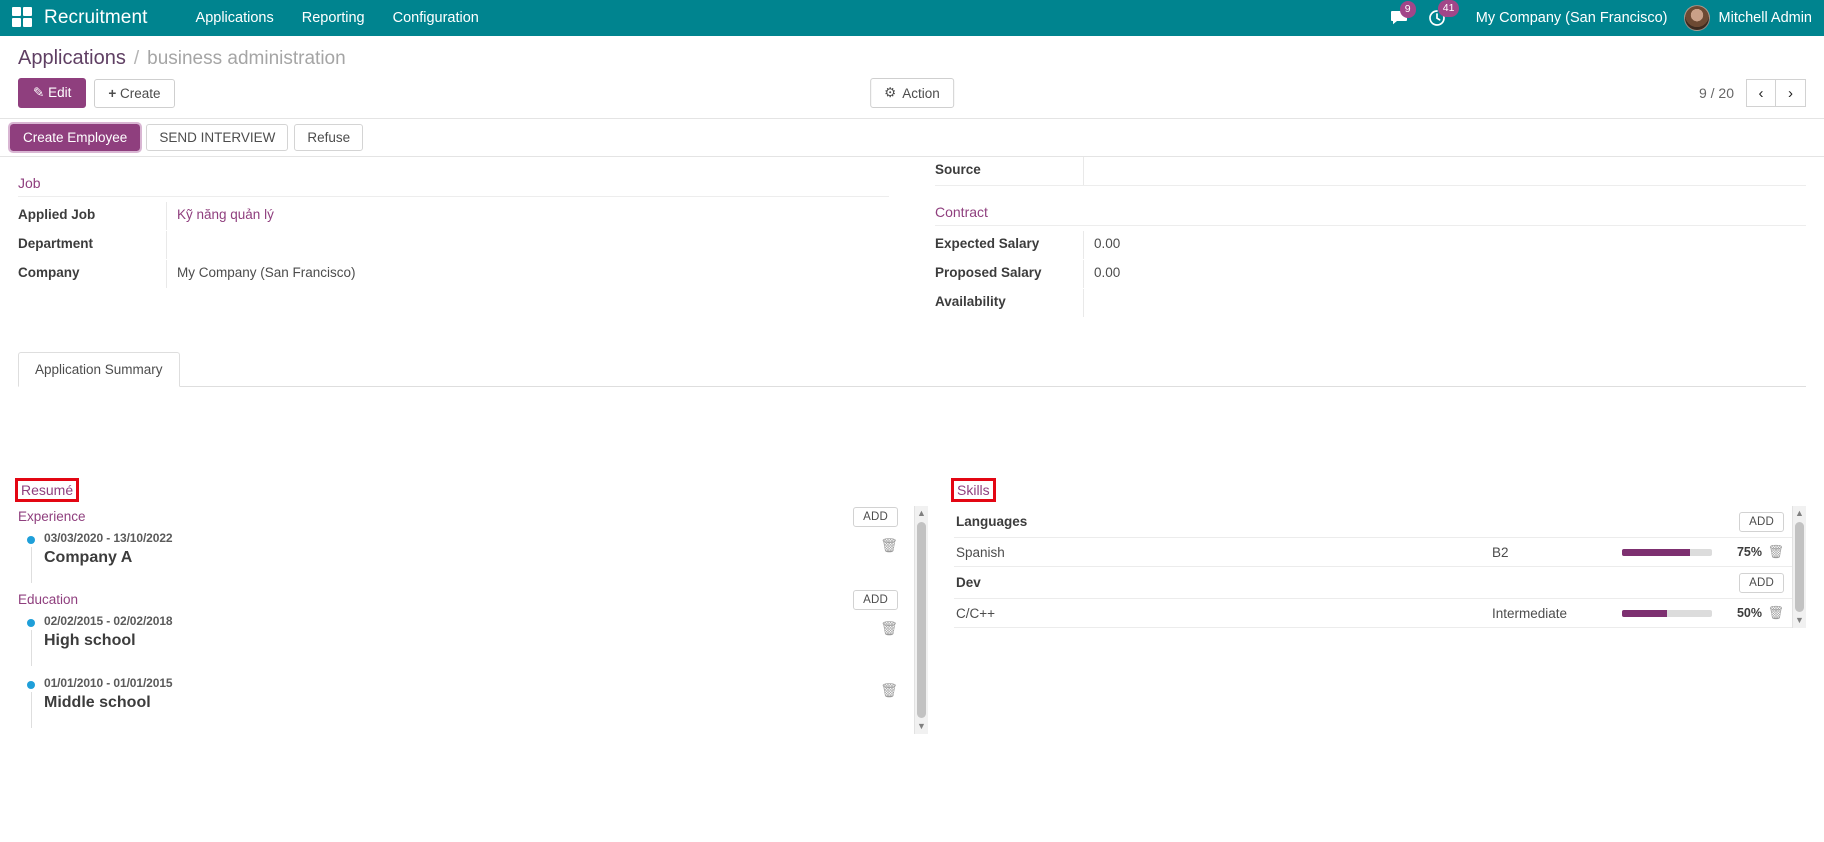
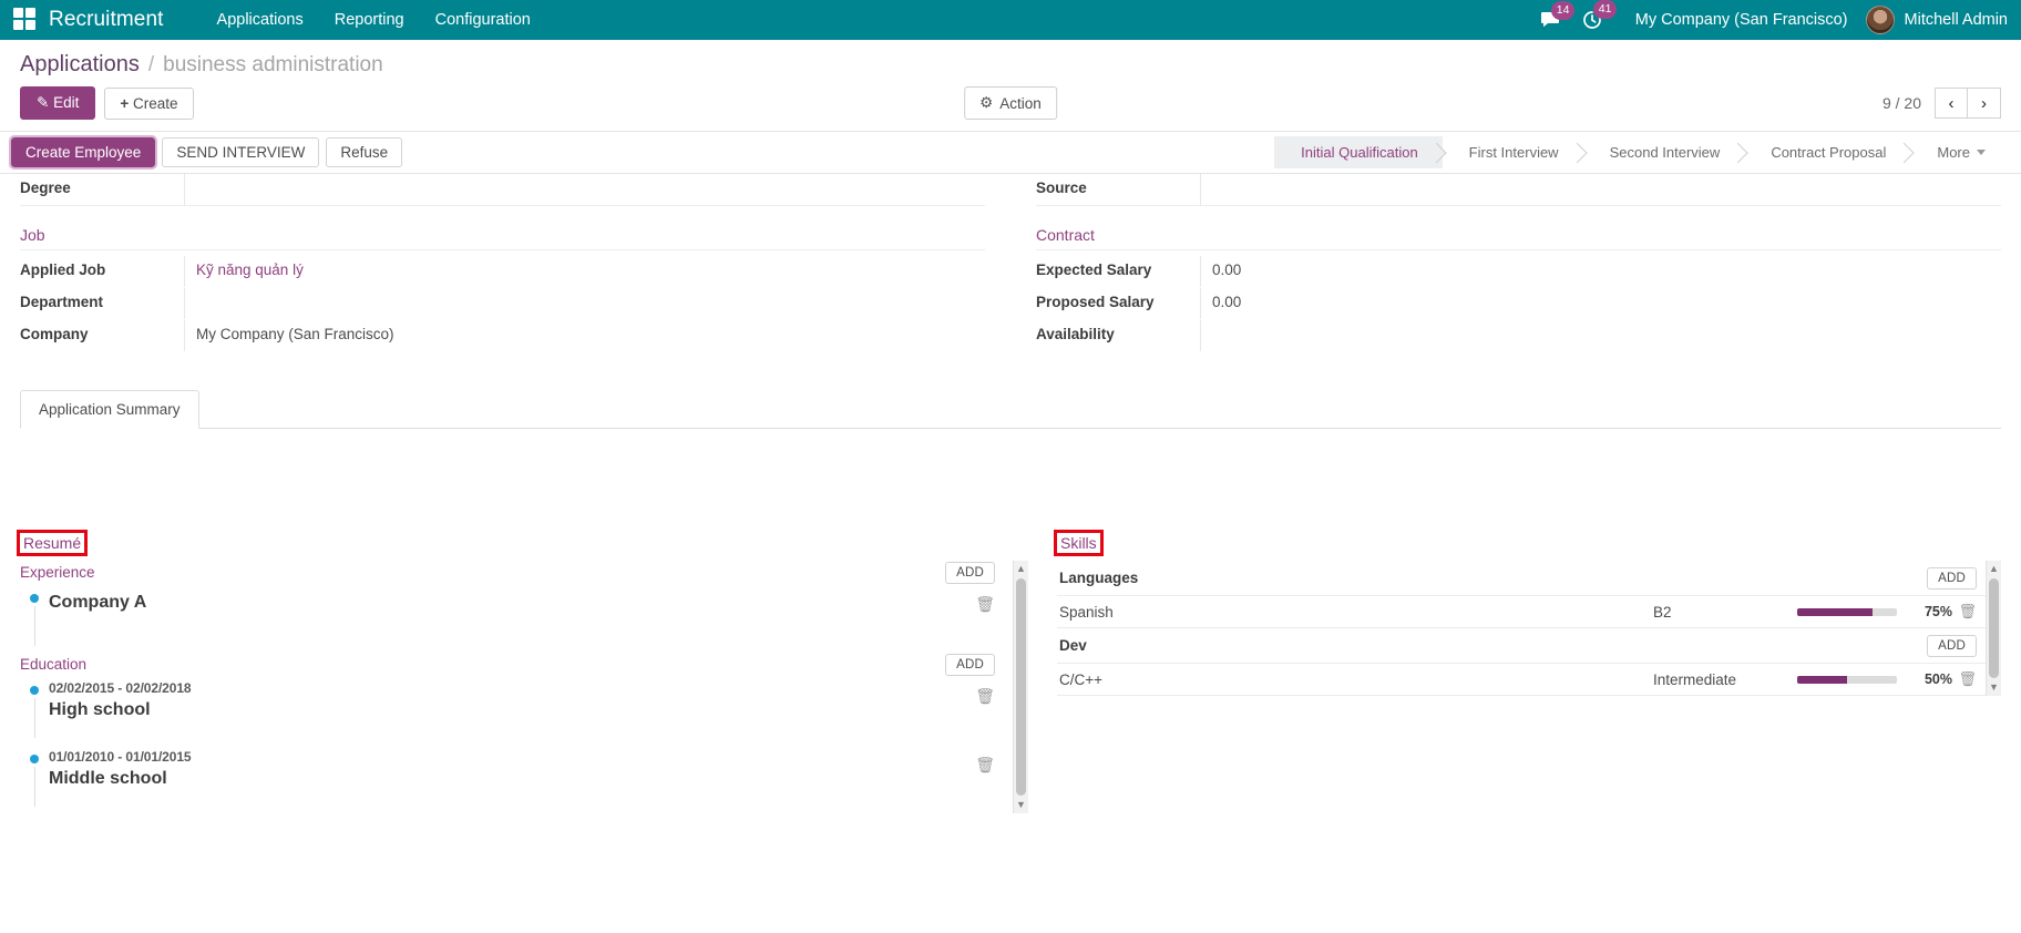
  Recruitment
  Applications
  Reporting
  Configuration
- 9
+ 14
  41
  My Company (San Francisco)
  Mitchell Admin
  Applications
  /
  business administration
  ✎ Edit
  + Create
  ⚙
  Action
  9 / 20
  ‹
  ›
  Create Employee
  SEND INTERVIEW
  Refuse
+ Initial Qualification
+ First Interview
+ Second Interview
+ Contract Proposal
+ More
+ Degree
  Job
  Applied Job
  Kỹ năng quản lý
  Department
  Company
  My Company (San Francisco)
  Source
  Contract
  Expected Salary
  0.00
  Proposed Salary
  0.00
  Availability
  Application Summary
  Resumé
  Experience
  ADD
- 03/03/2020 - 13/10/2022
  Company A
  🗑
  Education
  ADD
  02/02/2015 - 02/02/2018
  High school
  🗑
  01/01/2010 - 01/01/2015
  Middle school
  🗑
  ▲
  ▼
  Skills
  Languages
  ADD
  Spanish
  B2
  75%
  🗑
  Dev
  ADD
  C/C++
  Intermediate
  50%
  🗑
  ▲
  ▼
